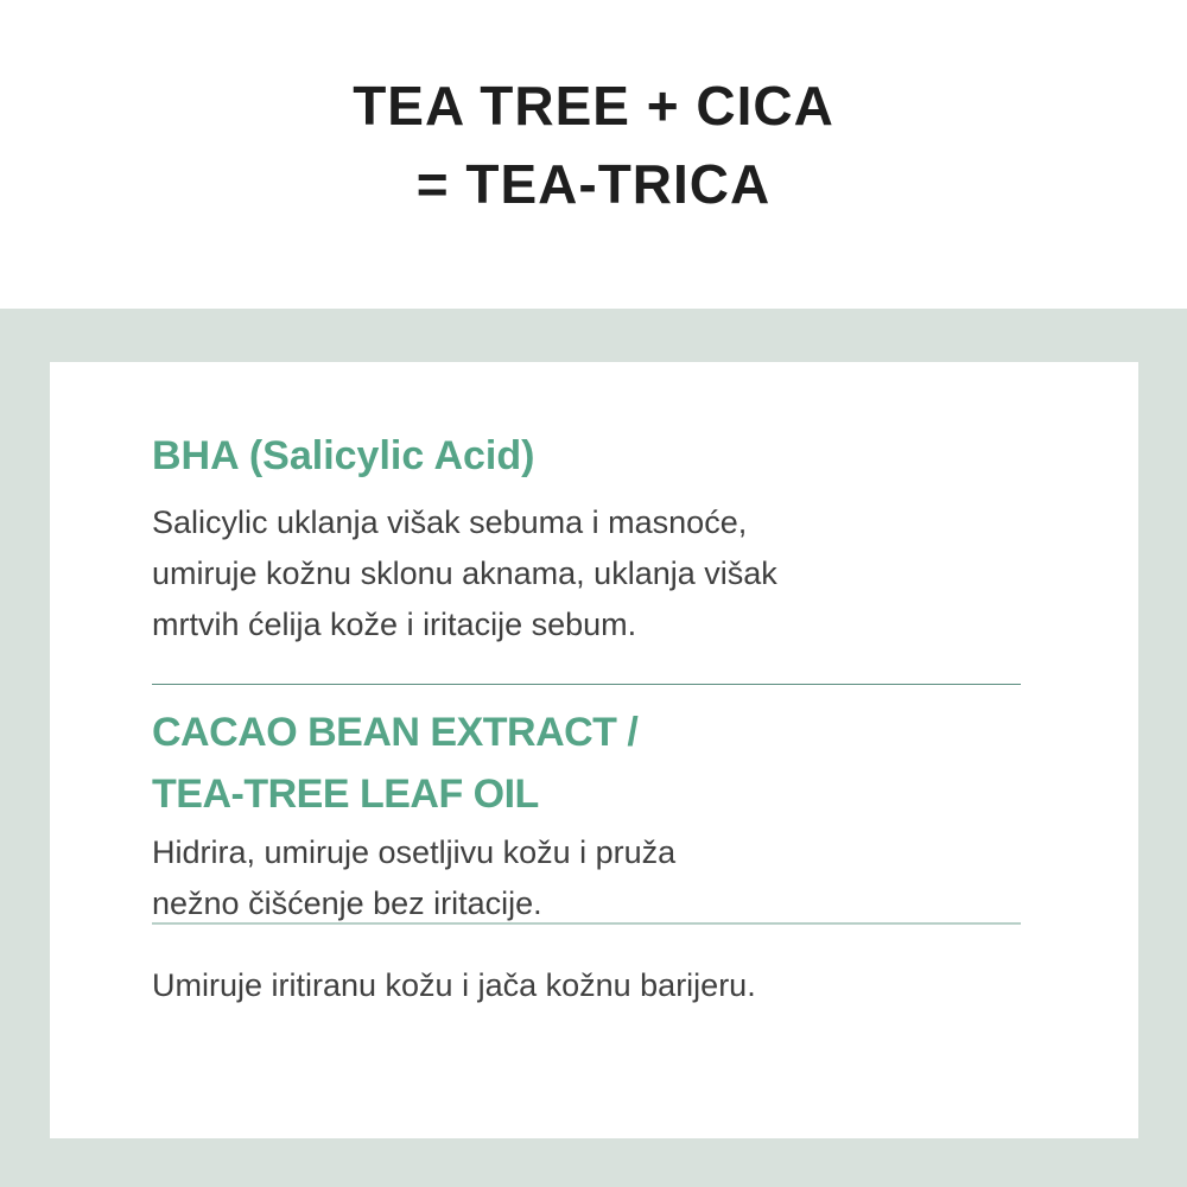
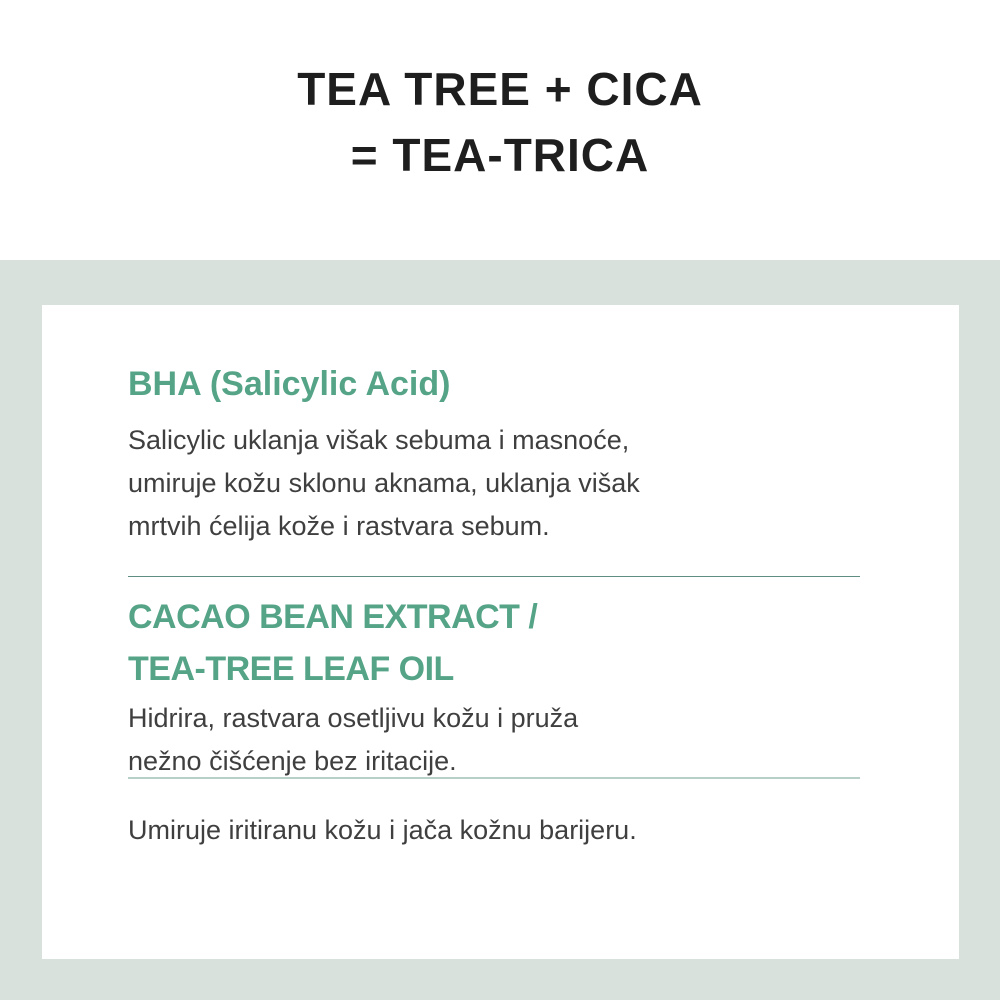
  TEA TREE + CICA
  = TEA-TRICA
  BHA (Salicylic Acid)
  Salicylic uklanja višak sebuma i masnoće,
- umiruje kožnu sklonu aknama, uklanja višak
+ umiruje kožu sklonu aknama, uklanja višak
- mrtvih ćelija kože i iritacije sebum.
+ mrtvih ćelija kože i rastvara sebum.
  CACAO BEAN EXTRACT /
  TEA-TREE LEAF OIL
- Hidrira, umiruje osetljivu kožu i pruža
+ Hidrira, rastvara osetljivu kožu i pruža
  nežno čišćenje bez iritacije.
  Umiruje iritiranu kožu i jača kožnu barijeru.
